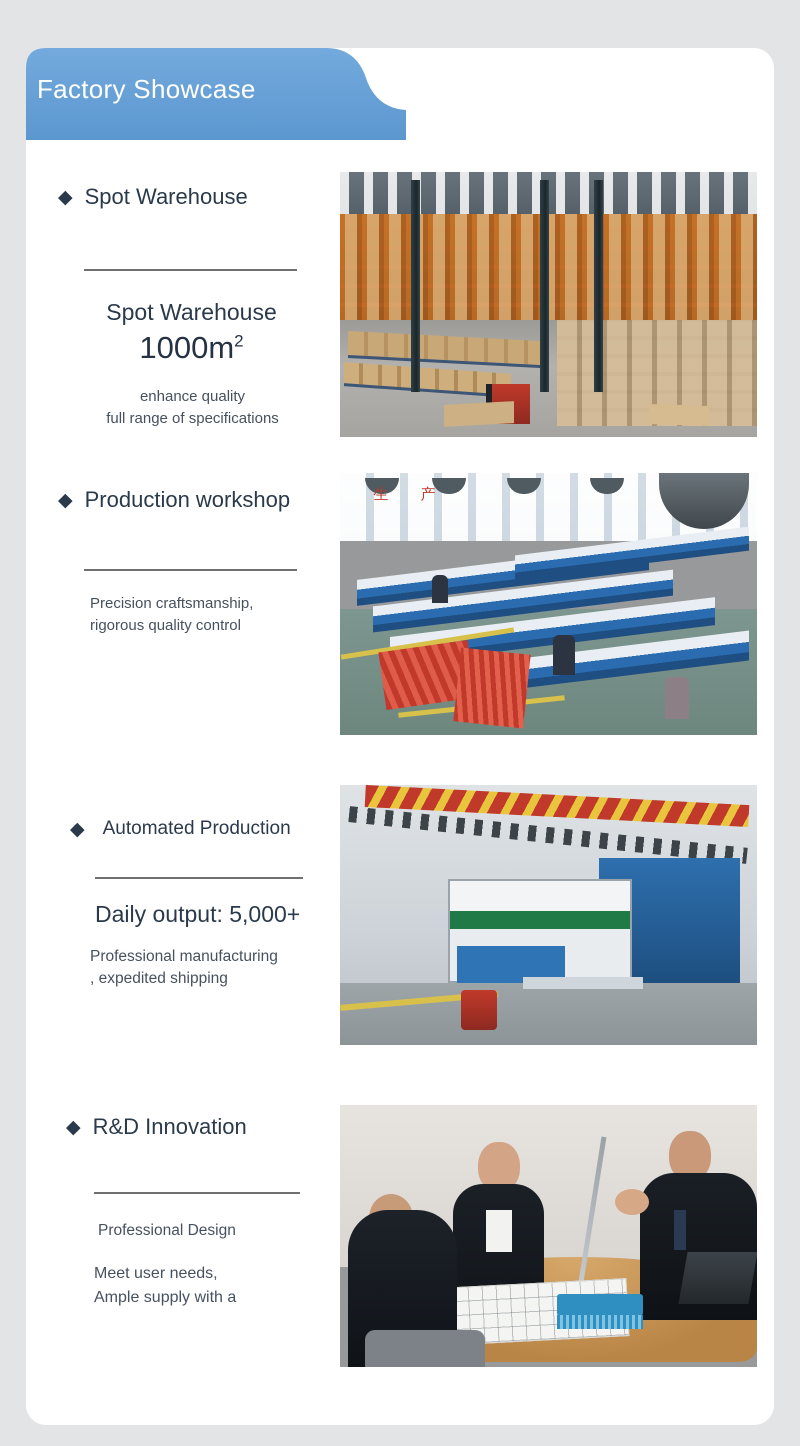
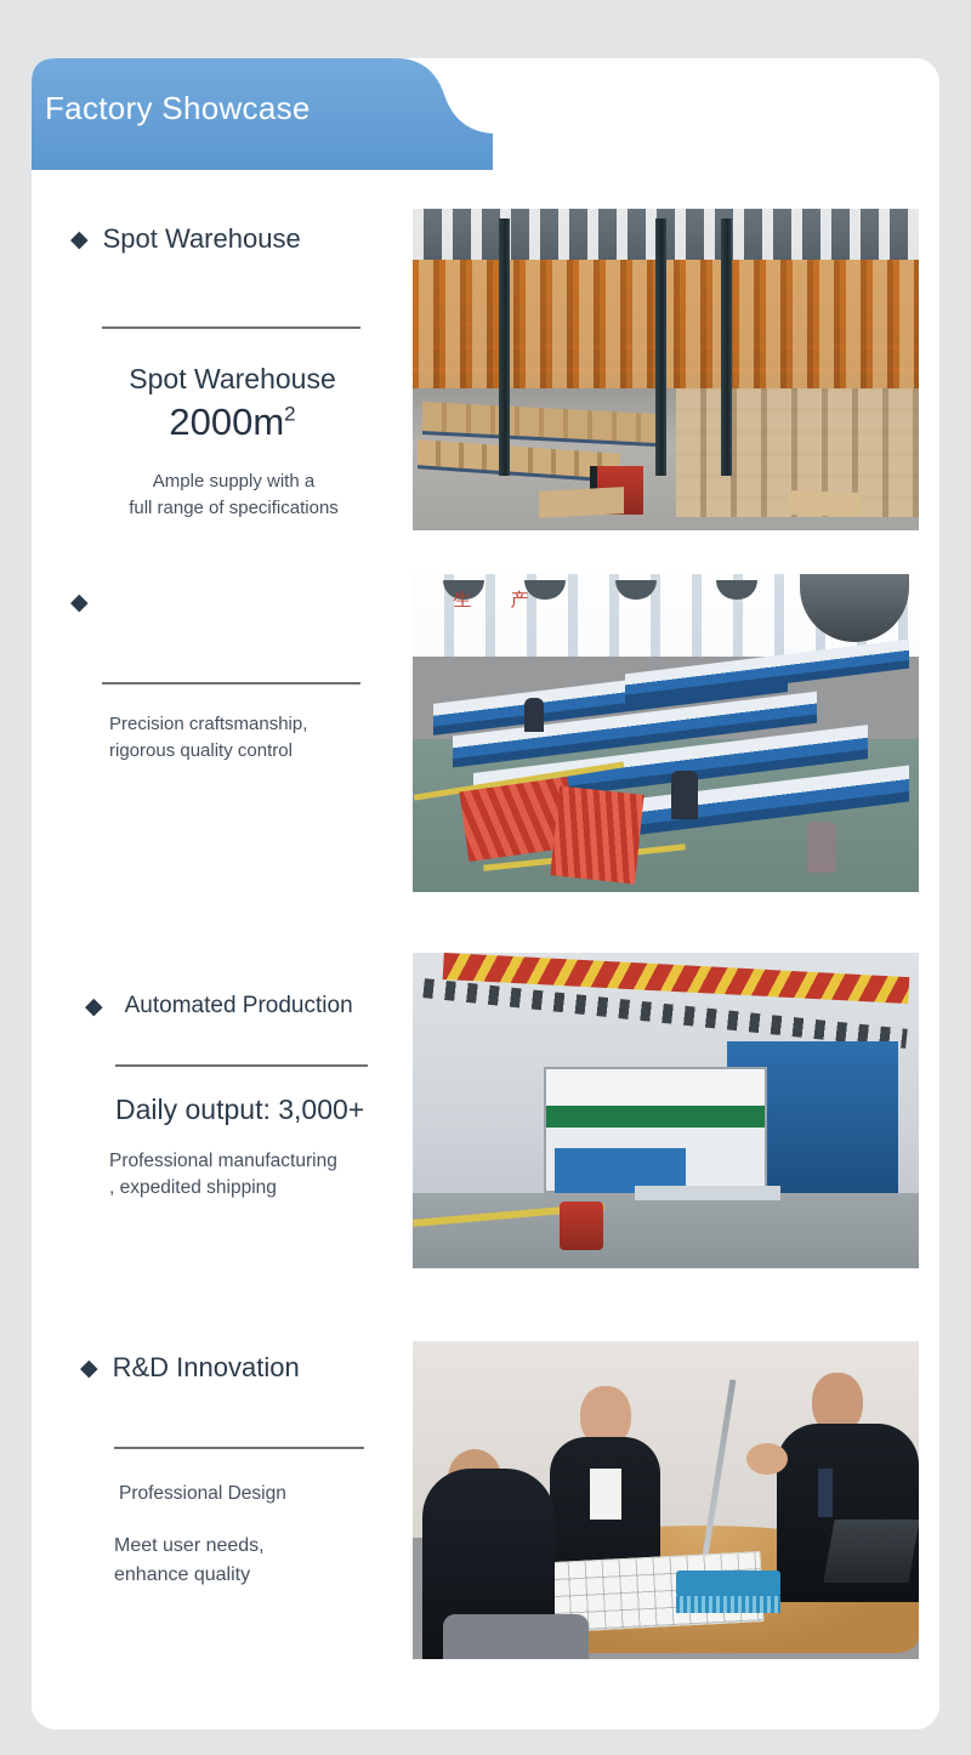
  Factory Showcase
  ◆
  Spot Warehouse
  Spot Warehouse
- 1000m2
+ 2000m2
- enhance quality
+ Ample supply with a
  full range of specifications
  ◆
- Production workshop
  Precision craftsmanship,
  rigorous quality control
  生 产
  ◆
  Automated Production
- Daily output: 5,000+
+ Daily output: 3,000+
  Professional manufacturing
  , expedited shipping
  ◆
  R&D Innovation
  Professional Design
  Meet user needs,
- Ample supply with a
+ enhance quality
